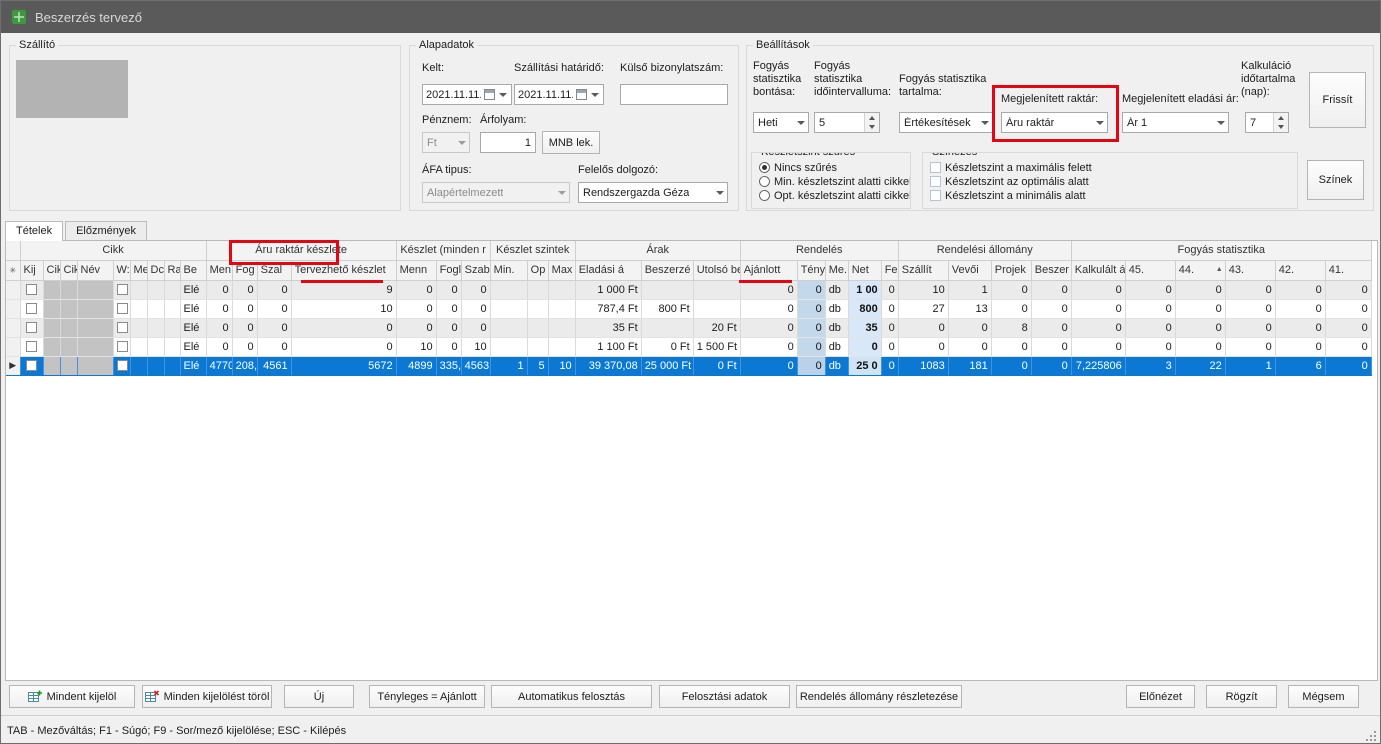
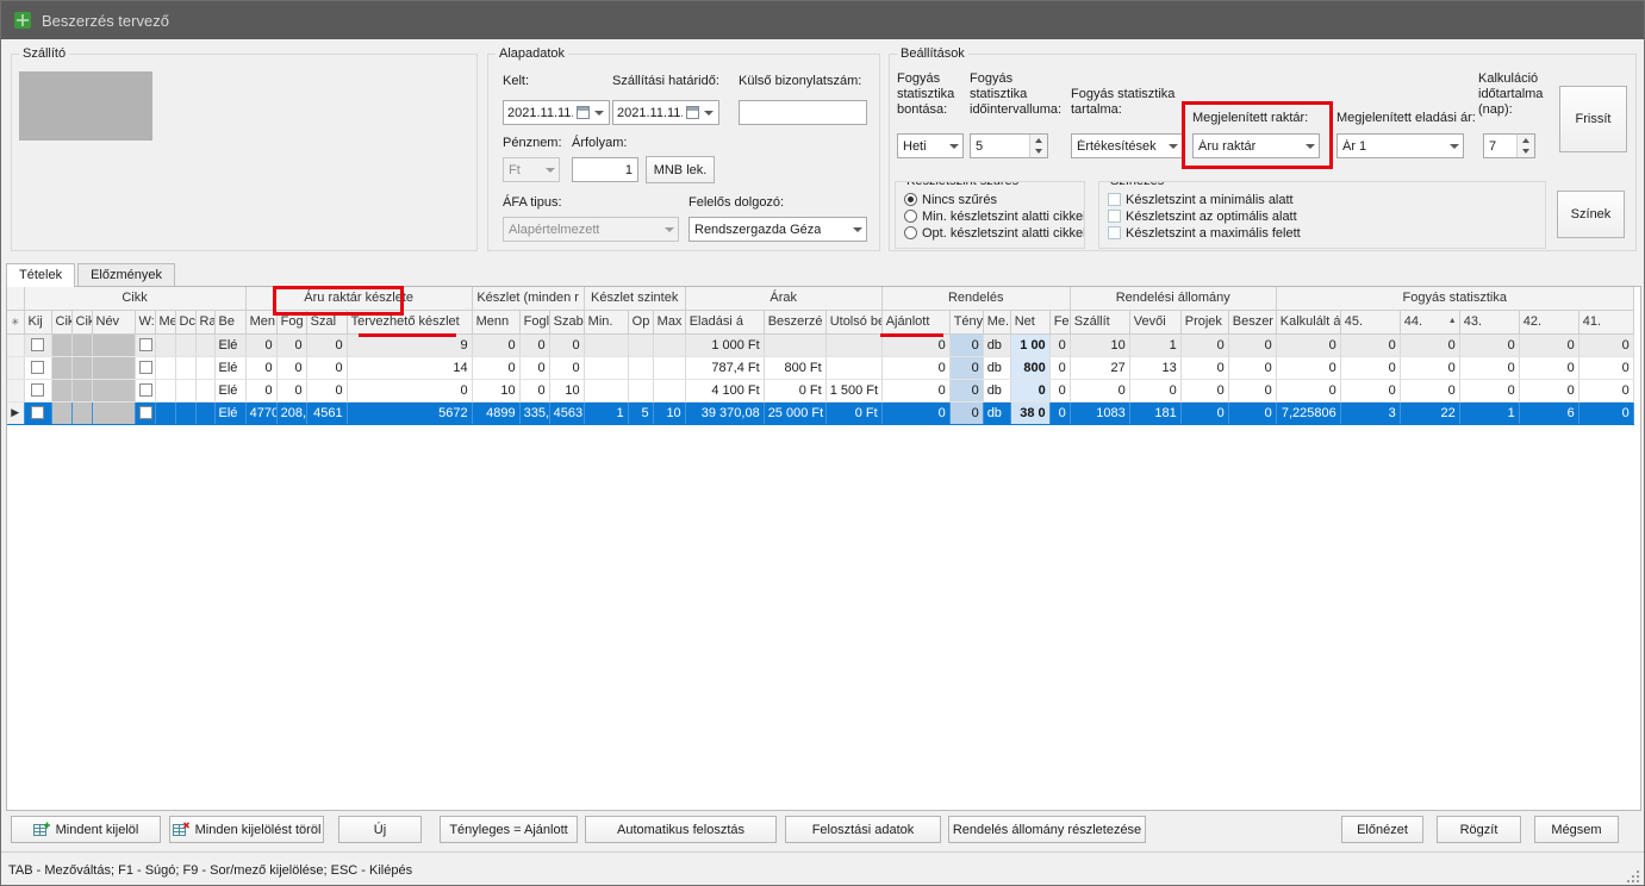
  Beszerzés tervező
  Szállító
  Alapadatok
  Kelt:
  2021.11.11.
  Szállítási határidő:
  2021.11.11.
  Külső bizonylatszám:
  Pénznem:
  Ft
  Árfolyam:
  1
  MNB lek.
  ÁFA tipus:
  Alapértelmezett
  Felelős dolgozó:
  Rendszergazda Géza
  Beállítások
  Fogyás statisztika bontása:
  Fogyás statisztika időintervalluma:
  Fogyás statisztika tartalma:
  Megjelenített raktár:
  Megjelenített eladási ár:
  Kalkuláció időtartalma (nap):
  Heti
  5
  Értékesítések
  Áru raktár
  Ár 1
  7
  Frissít
  Nincs szűrés
  Min. készletszint alatti cikke
  Opt. készletszint alatti cikke
- Készletszint a maximális felett
+ Készletszint a minimális alatt
  Készletszint az optimális alatt
- Készletszint a minimális alatt
+ Készletszint a maximális felett
  Színek
  Tételek
  Előzmények
  	Cikk	Áru raktár készlete	Készlet (minden r	Készlet szintek	Árak	Rendelés	Rendelési állomány	Fogyás statisztika
  ✳	Kij	Ci	Ci	Név	W:	Me	Dc	Ra	Be	Men	Fog	Szal	Tervezhető készlet	Menn	Fogl	Szab	Min.	Op	Max	Eladási á	Beszerzé	Utolsó b	Ajánlott	Tény	Me.	Net	Fe	Szállít	Vevői	Projek	Beszer	Kalkulált á	45.	44.	43.	42.	41.
  									Elé	0	0	0	9	0	0	0				1 000 Ft			0	0	db	1 00	0	10	1	0	0	0	0	0	0	0	0
- 									Elé	0	0	0	10	0	0	0				787,4 Ft	800 Ft		0	0	db	800	0	27	13	0	0	0	0	0	0	0	0
+ 									Elé	0	0	0	14	0	0	0				787,4 Ft	800 Ft		0	0	db	800	0	27	13	0	0	0	0	0	0	0	0
- 									Elé	0	0	0	0	0	0	0				35 Ft		20 Ft	0	0	db	35	0	0	0	8	0	0	0	0	0	0	0
- 									Elé	0	0	0	0	10	0	10				1 100 Ft	0 Ft	1 500 Ft	0	0	db	0	0	0	0	0	0	0	0	0	0	0	0
+ 									Elé	0	0	0	0	10	0	10				4 100 Ft	0 Ft	1 500 Ft	0	0	db	0	0	0	0	0	0	0	0	0	0	0	0
- ▶									Elé	4770	208,	4561	5672	4899	335,	4563	1	5	10	39 370,08	25 000 Ft	0 Ft	0	0	db	25 0	0	1083	181	0	0	7,225806	3	22	1	6	0
+ ▶									Elé	4770	208,	4561	5672	4899	335,	4563	1	5	10	39 370,08	25 000 Ft	0 Ft	0	0	db	38 0	0	1083	181	0	0	7,225806	3	22	1	6	0
  Mindent kijelöl
  Minden kijelölést töröl
  Új
  Tényleges = Ajánlott
  Automatikus felosztás
  Felosztási adatok
  Rendelés állomány részletezése
  Előnézet
  Rögzít
  Mégsem
  TAB - Mezőváltás; F1 - Súgó; F9 - Sor/mező kijelölése; ESC - Kilépés
